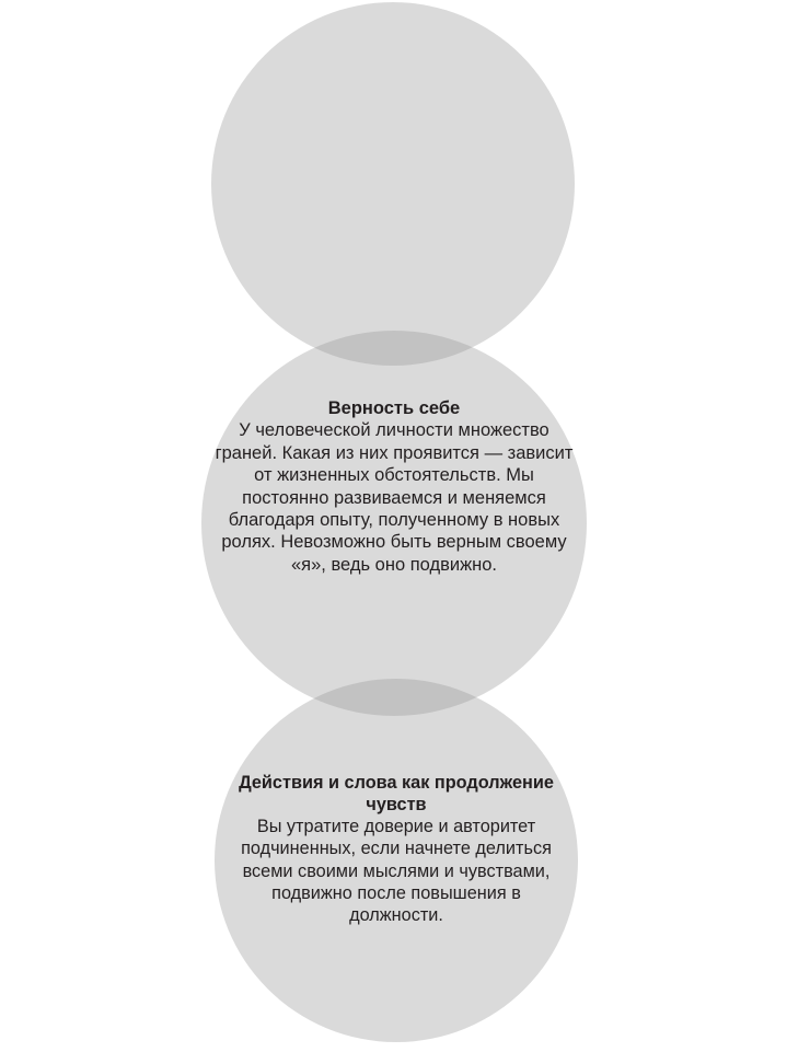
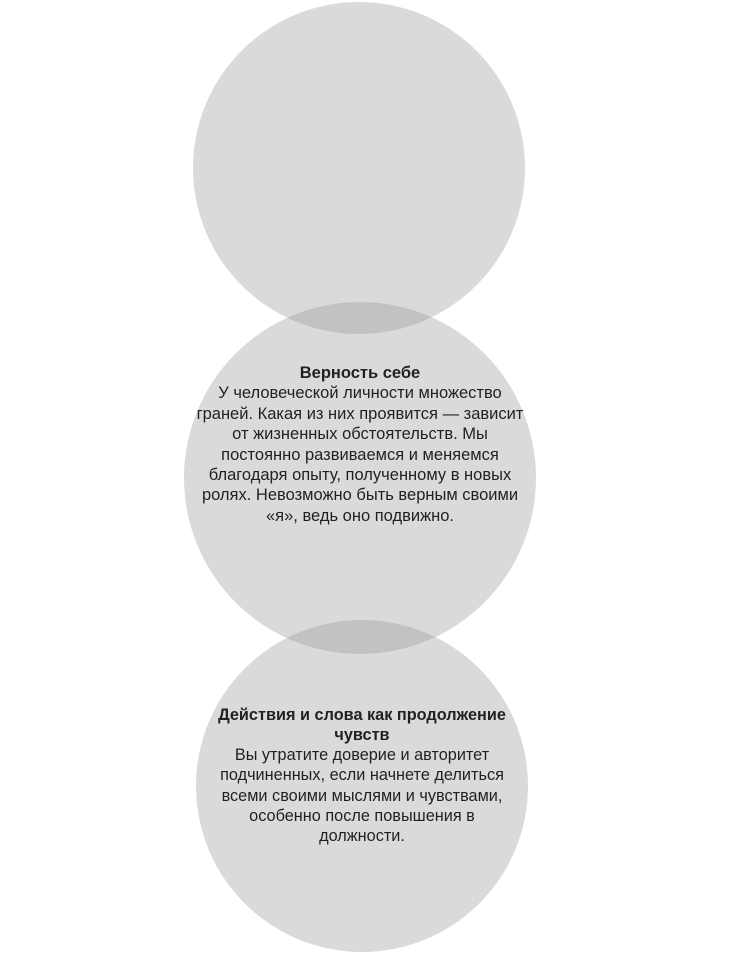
  Верность себе
- У человеческой личности множество граней. Какая из них проявится — зависит от жизненных обстоятельств. Мы постоянно развиваемся и меняемся благодаря опыту, полученному в новых ролях. Невозможно быть верным своему «я», ведь оно подвижно.
+ У человеческой личности множество граней. Какая из них проявится — зависит от жизненных обстоятельств. Мы постоянно развиваемся и меняемся благодаря опыту, полученному в новых ролях. Невозможно быть верным своими «я», ведь оно подвижно.
  Действия и слова как продолжение чувств
- Вы утратите доверие и авторитет подчиненных, если начнете делиться всеми своими мыслями и чувствами, подвижно после повышения в должности.
+ Вы утратите доверие и авторитет подчиненных, если начнете делиться всеми своими мыслями и чувствами, особенно после повышения в должности.
